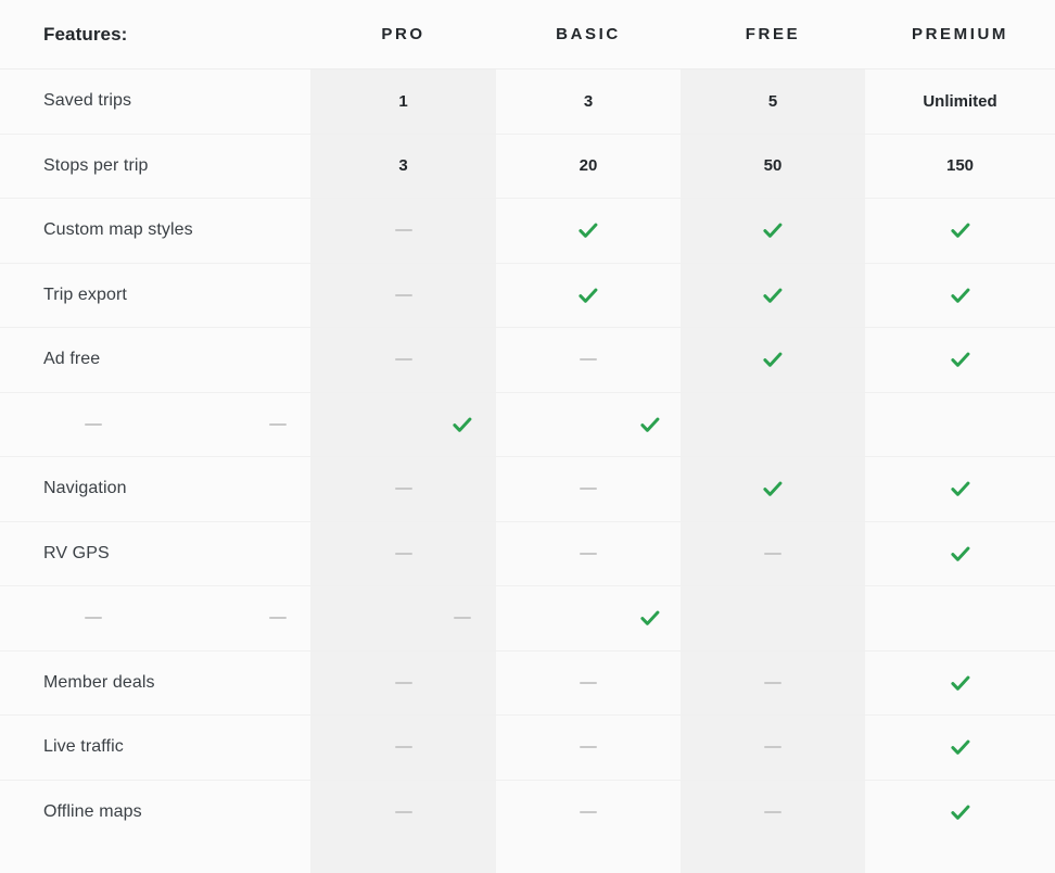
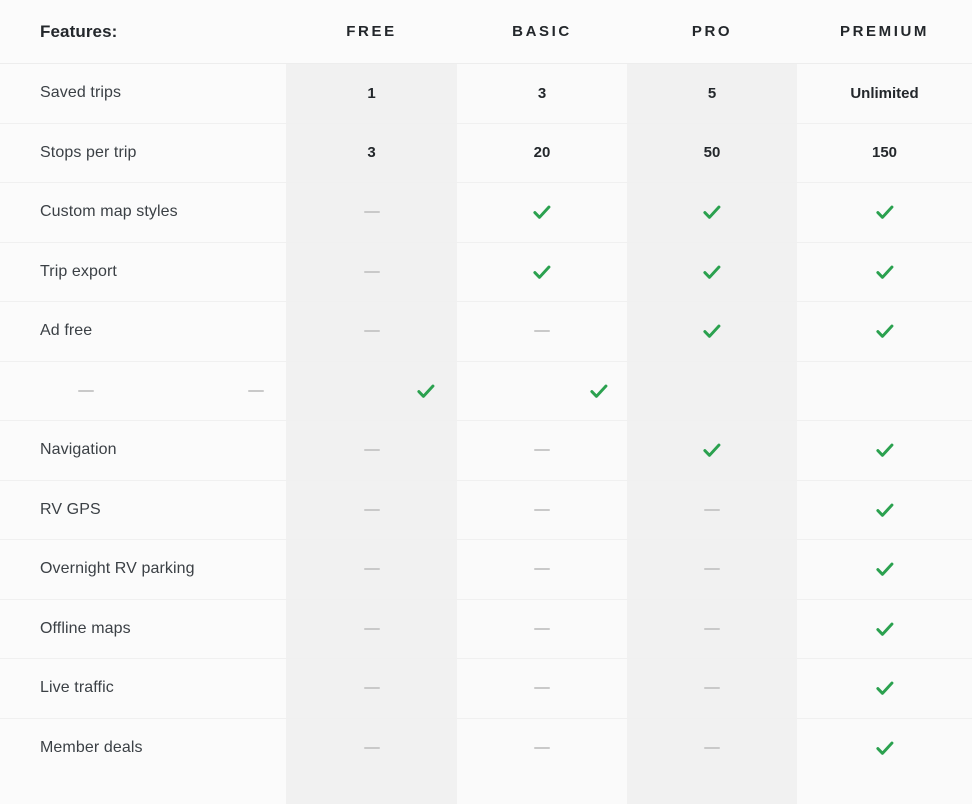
  Features:
- PRO
+ FREE
  BASIC
- FREE
+ PRO
  PREMIUM
  Saved trips
  1
  3
  5
  Unlimited
  Stops per trip
  3
  20
  50
  150
  Custom map styles
  Trip export
  Ad free
  Navigation
  RV GPS
+ Overnight RV parking
- Member deals
+ Offline maps
  Live traffic
- Offline maps
+ Member deals
